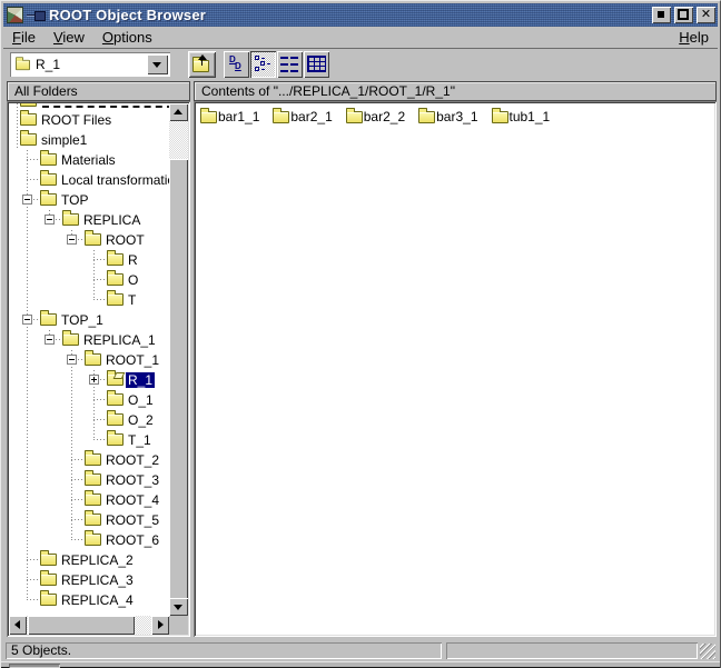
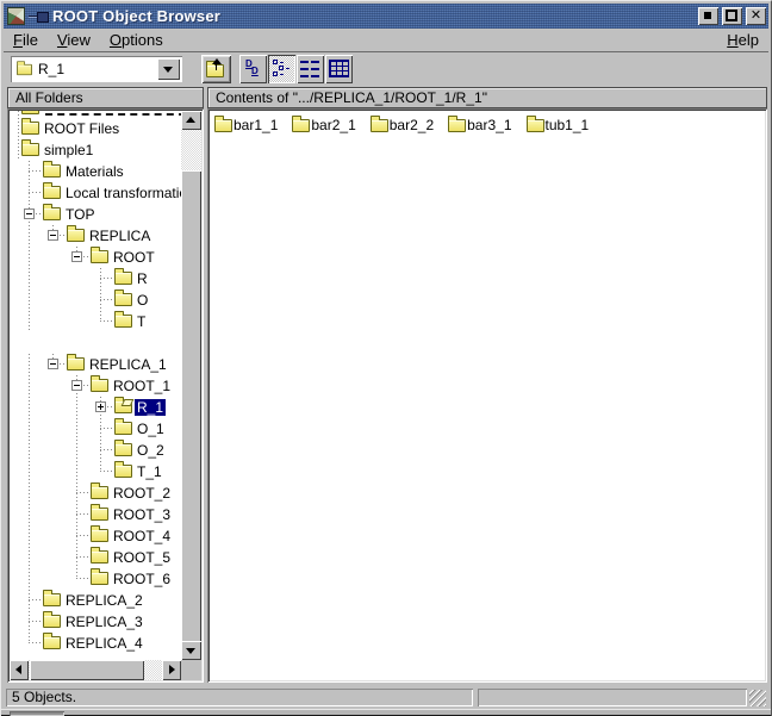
  ROOT Object Browser
  ✕
  File
  View
  Options
  Help
  R_1
  D
  D
  All Folders
  Contents of ".../REPLICA_1/ROOT_1/R_1"
  ROOT Files
  simple1
  Materials
  Local transformati
  TOP
  REPLICA
  ROOT
  R
  O
  T
- TOP_1
  REPLICA_1
  ROOT_1
  R_1
  O_1
  O_2
  T_1
  ROOT_2
  ROOT_3
  ROOT_4
  ROOT_5
  ROOT_6
  REPLICA_2
  REPLICA_3
  REPLICA_4
  bar1_1
  bar2_1
  bar2_2
  bar3_1
  tub1_1
  5 Objects.
